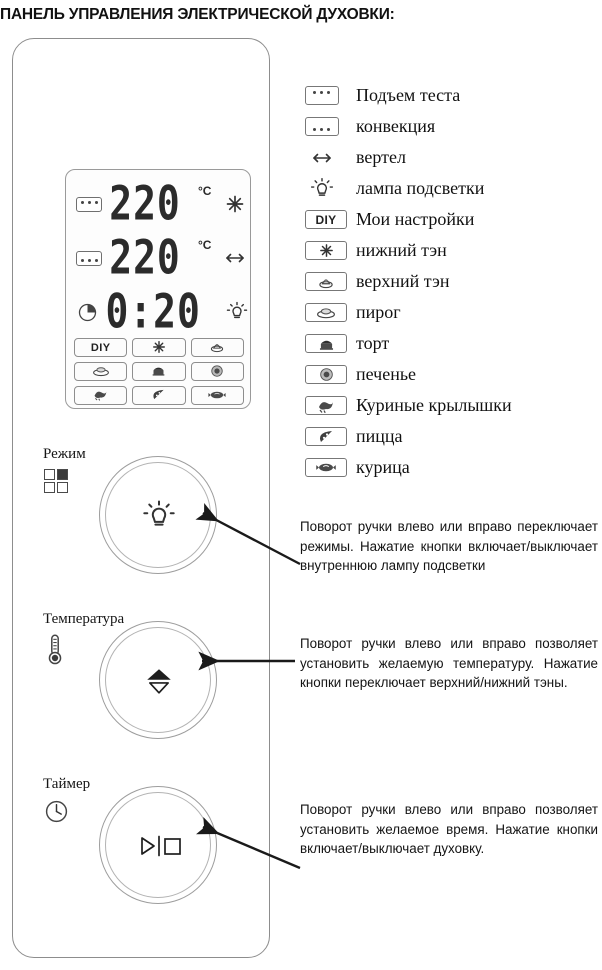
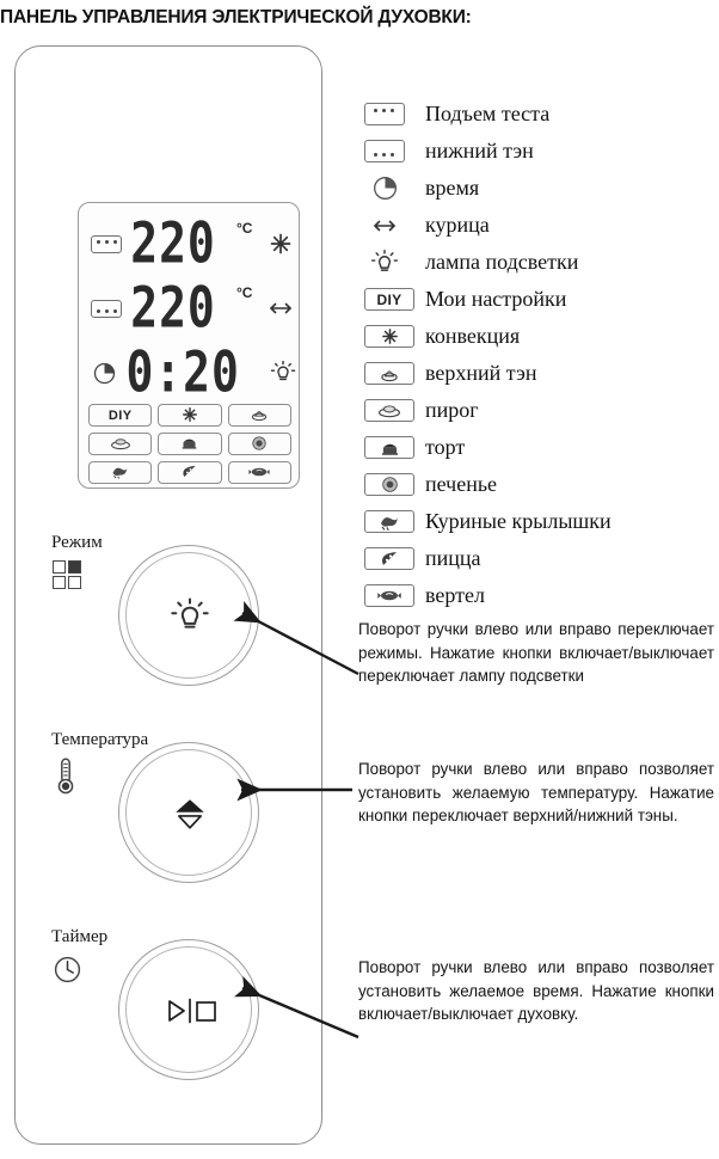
  ПАНЕЛЬ УПРАВЛЕНИЯ ЭЛЕКТРИЧЕСКОЙ ДУХОВКИ:
  220
  °C
  220
  °C
  0:20
  DIY
  Режим
  Температура
  Таймер
  Подъем теста
- конвекция
+ нижний тэн
+ время
- вертел
+ курица
  лампа подсветки
  DIY
  Мои настройки
- нижний тэн
+ конвекция
  верхний тэн
  пирог
  торт
  печенье
  Куриные крылышки
  пицца
- курица
+ вертел
- Поворот ручки влево или вправо переключает режимы. Нажатие кнопки включает/выключает внутреннюю лампу подсветки
+ Поворот ручки влево или вправо переключает режимы. Нажатие кнопки включает/выключает переключает лампу подсветки
  Поворот ручки влево или вправо позволяет установить желаемую температуру. Нажатие кнопки переключает верхний/нижний тэны.
  Поворот ручки влево или вправо позволяет установить желаемое время. Нажатие кнопки включает/выключает духовку.
